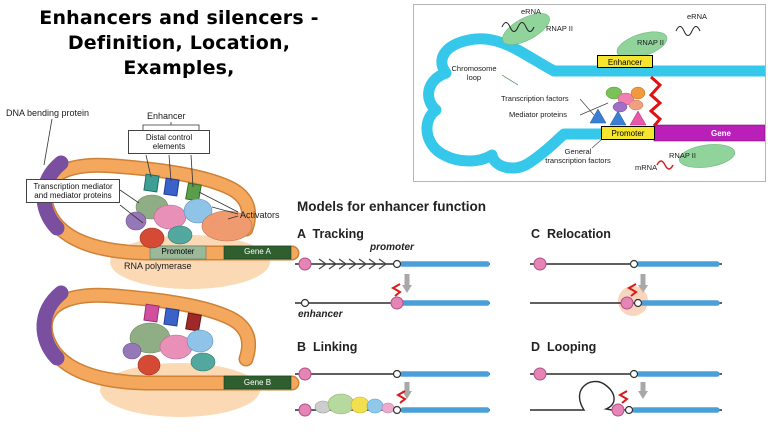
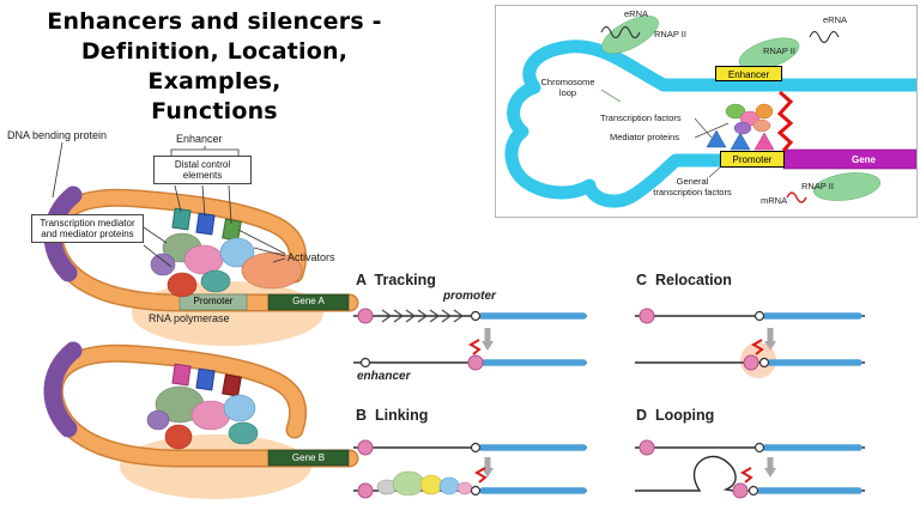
  Enhancers and silencers -
  Definition, Location, Examples,
+ Functions
  DNA bending protein
  Enhancer
  Distal control elements
  Transcription mediator and mediator proteins
  Activators
  Promoter
  Gene A
  RNA polymerase
  Gene B
  eRNA
  RNAP II
  RNAP II
  eRNA
  Enhancer
  Chromosome loop
  Transcription factors
  Mediator proteins
  General transcription factors
  Promoter
  Gene
  mRNA
  RNAP II
- Models for enhancer function
  A Tracking
  C Relocation
  B Linking
  D Looping
  promoter
  enhancer
